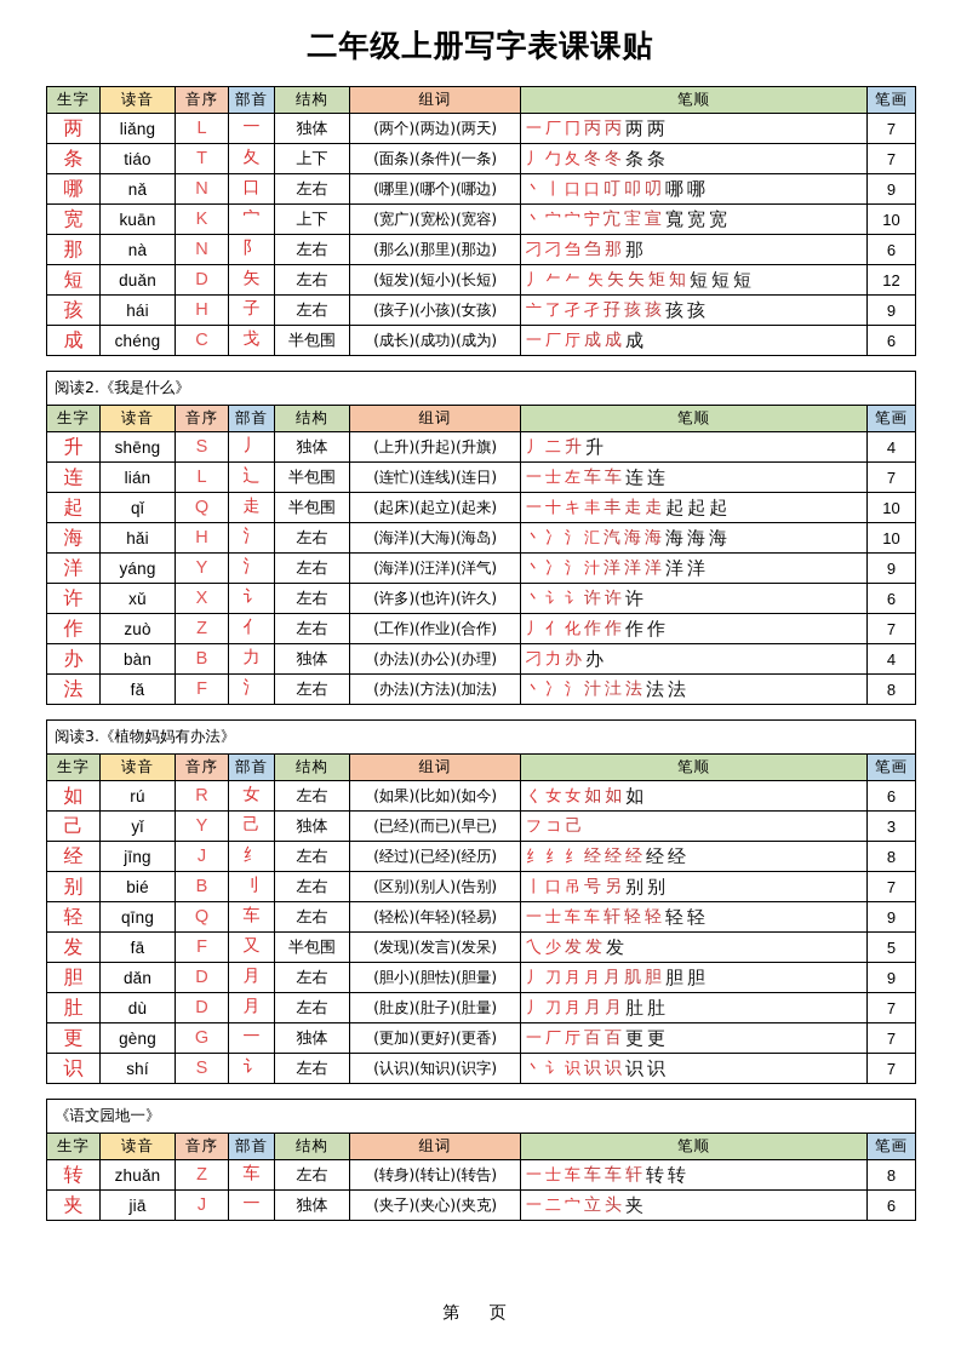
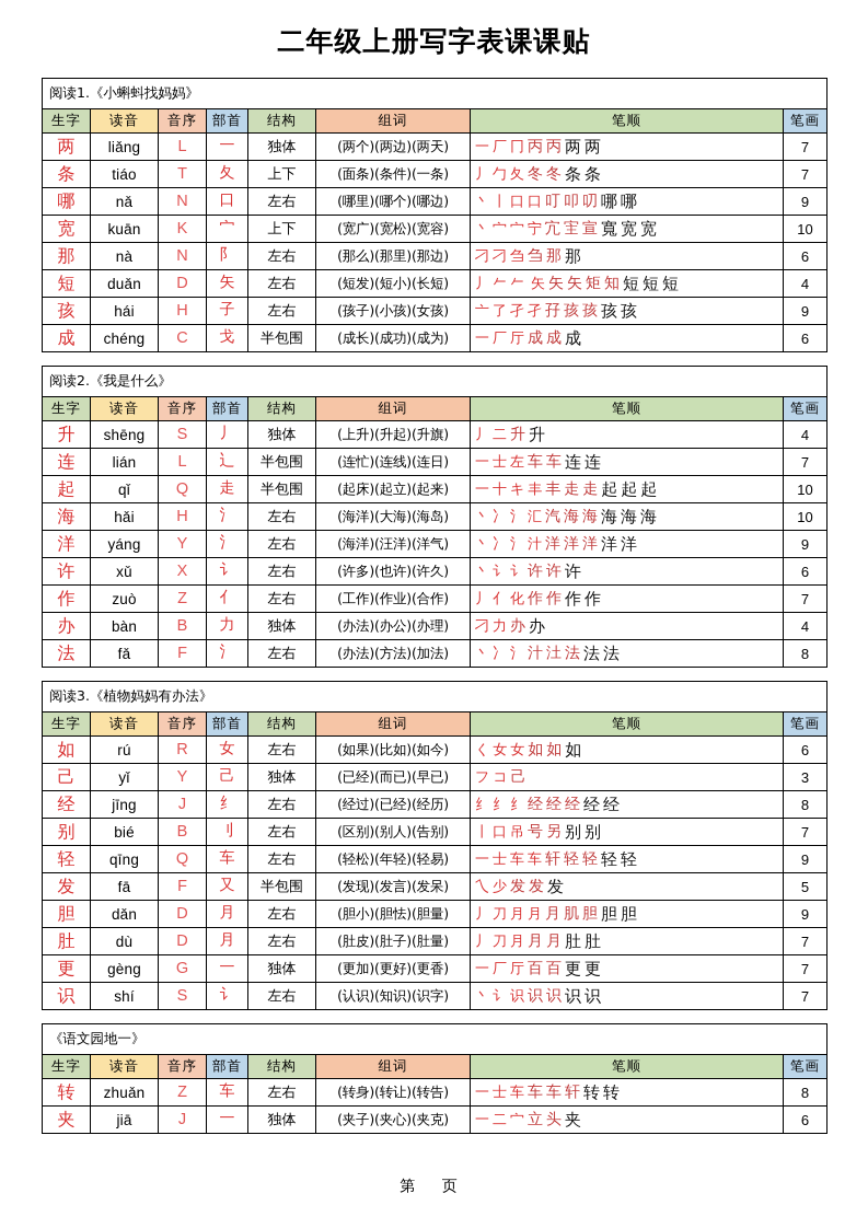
  二年级上册写字表课课贴
+ 阅读1.《小蝌蚪找妈妈》
  生字	读音	音序	部首	结构	组词	笔顺	笔画
  两	liǎng	L	一	独体	(两个)(两边)(两天)	一 厂 冂 丙 丙 两 两	7
  条	tiáo	T	夂	上下	(面条)(条件)(一条)	丿 勹 夂 冬 冬 条 条	7
  哪	nǎ	N	口	左右	(哪里)(哪个)(哪边)	丶 丨 口 口 叮 叩 叨 哪 哪	9
  宽	kuān	K	宀	上下	(宽广)(宽松)(宽容)	丶 宀 宀 宁 宂 宔 宣 寬 宽 宽	10
  那	nà	N	阝	左右	(那么)(那里)(那边)	刁 刁 刍 刍 那 那	6
- 短	duǎn	D	矢	左右	(短发)(短小)(长短)	丿 𠂉 𠂉 矢 矢 矢 矩 知 短 短 短	12
+ 短	duǎn	D	矢	左右	(短发)(短小)(长短)	丿 𠂉 𠂉 矢 矢 矢 矩 知 短 短 短	4
  孩	hái	H	子	左右	(孩子)(小孩)(女孩)	亠 了 孑 孑 孖 孩 孩 孩 孩	9
  成	chéng	C	戈	半包围	(成长)(成功)(成为)	一 厂 厅 成 成 成	6
  阅读2.《我是什么》
  生字	读音	音序	部首	结构	组词	笔顺	笔画
  升	shēng	S	丿	独体	(上升)(升起)(升旗)	丿 二 升 升	4
  连	lián	L	辶	半包围	(连忙)(连线)(连日)	一 士 左 车 车 连 连	7
  起	qǐ	Q	走	半包围	(起床)(起立)(起来)	一 十 キ 丰 丰 走 走 起 起 起	10
  海	hǎi	H	氵	左右	(海洋)(大海)(海岛)	丶 冫 氵 汇 汽 海 海 海 海 海	10
  洋	yáng	Y	氵	左右	(海洋)(汪洋)(洋气)	丶 冫 氵 汁 洋 洋 洋 洋 洋	9
  许	xǔ	X	讠	左右	(许多)(也许)(许久)	丶 讠 讠 许 许 许	6
  作	zuò	Z	亻	左右	(工作)(作业)(合作)	丿 亻 化 作 作 作 作	7
  办	bàn	B	力	独体	(办法)(办公)(办理)	刁 力 办 办	4
  法	fǎ	F	氵	左右	(办法)(方法)(加法)	丶 冫 氵 汁 汢 法 法 法	8
  阅读3.《植物妈妈有办法》
  生字	读音	音序	部首	结构	组词	笔顺	笔画
  如	rú	R	女	左右	(如果)(比如)(如今)	く 女 女 如 如 如	6
  己	yǐ	Y	己	独体	(已经)(而已)(早已)	フ コ 己	3
  经	jīng	J	纟	左右	(经过)(已经)(经历)	纟 纟 纟 经 经 经 经 经	8
  别	bié	B	刂	左右	(区别)(别人)(告别)	丨 口 吊 号 另 别 别	7
  轻	qīng	Q	车	左右	(轻松)(年轻)(轻易)	一 士 车 车 轩 轻 轻 轻 轻	9
  发	fā	F	又	半包围	(发现)(发言)(发呆)	乀 少 发 发 发	5
  胆	dǎn	D	月	左右	(胆小)(胆怯)(胆量)	丿 刀 月 月 月 肌 胆 胆 胆	9
  肚	dù	D	月	左右	(肚皮)(肚子)(肚量)	丿 刀 月 月 月 肚 肚	7
  更	gèng	G	一	独体	(更加)(更好)(更香)	一 厂 厅 百 百 更 更	7
  识	shí	S	讠	左右	(认识)(知识)(识字)	丶 讠 识 识 识 识 识	7
  《语文园地一》
  生字	读音	音序	部首	结构	组词	笔顺	笔画
  转	zhuǎn	Z	车	左右	(转身)(转让)(转告)	一 士 车 车 车 轩 转 转	8
  夹	jiā	J	一	独体	(夹子)(夹心)(夹克)	一 二 宀 立 头 夹	6
  第 页
